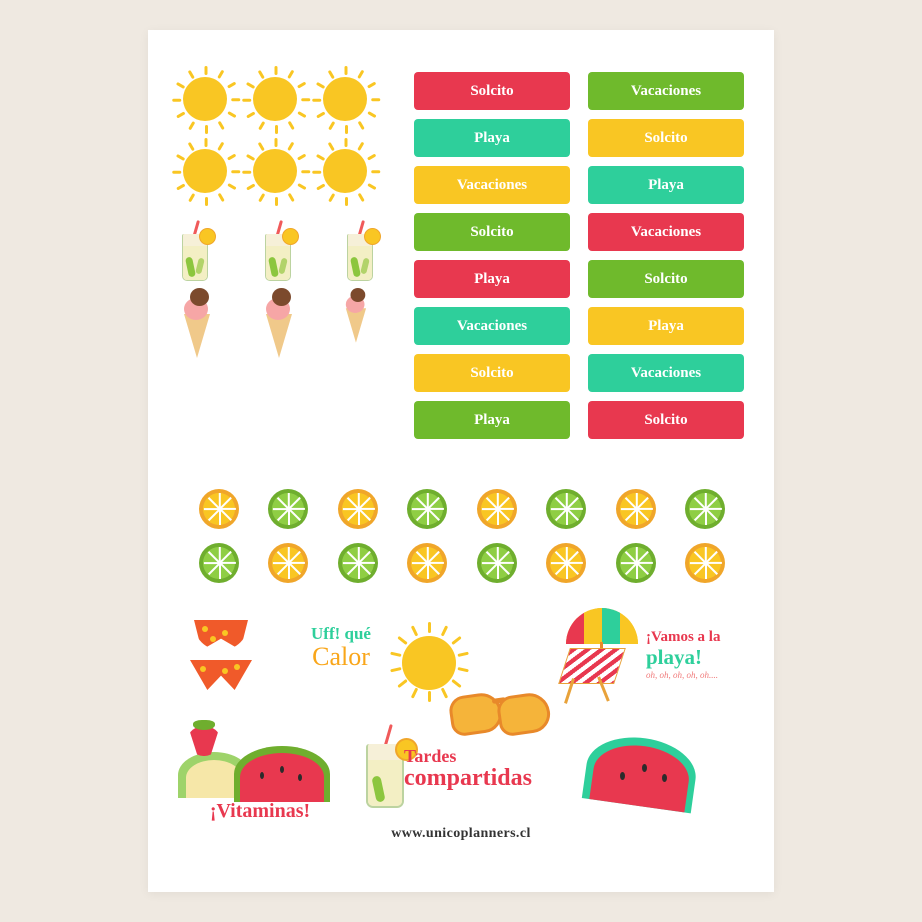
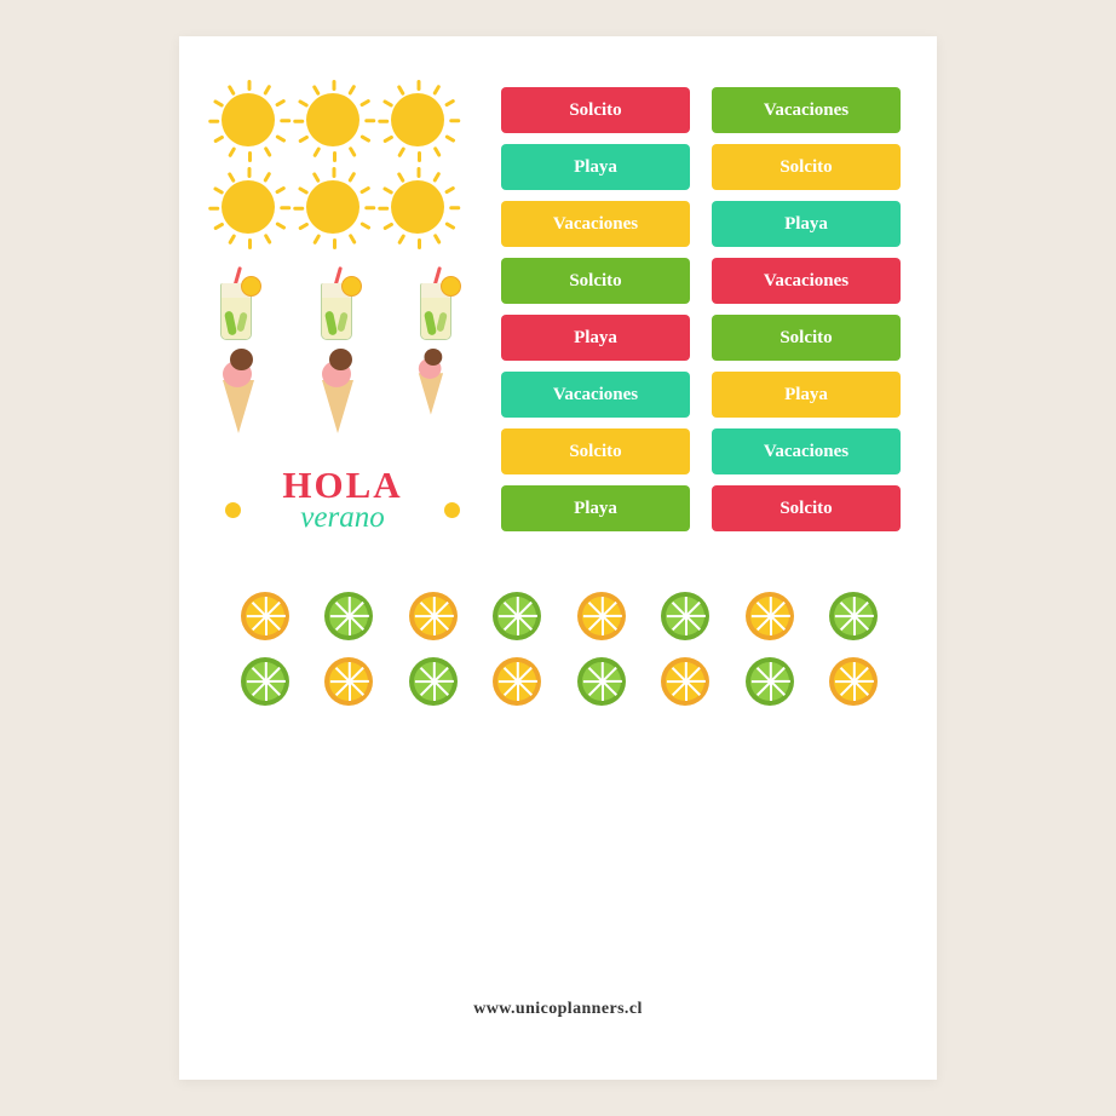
+ HOLA
+ verano
  Solcito
  Vacaciones
  Playa
  Solcito
  Vacaciones
  Playa
  Solcito
  Vacaciones
  Playa
  Solcito
  Vacaciones
  Playa
  Solcito
  Vacaciones
  Playa
  Solcito
- Uff! qué
- Calor
- ¡Vamos a la
- playa!
- oh, oh, oh, oh, oh....
- ¡Vitaminas!
- Tardes
- compartidas
  www.unicoplanners.cl
